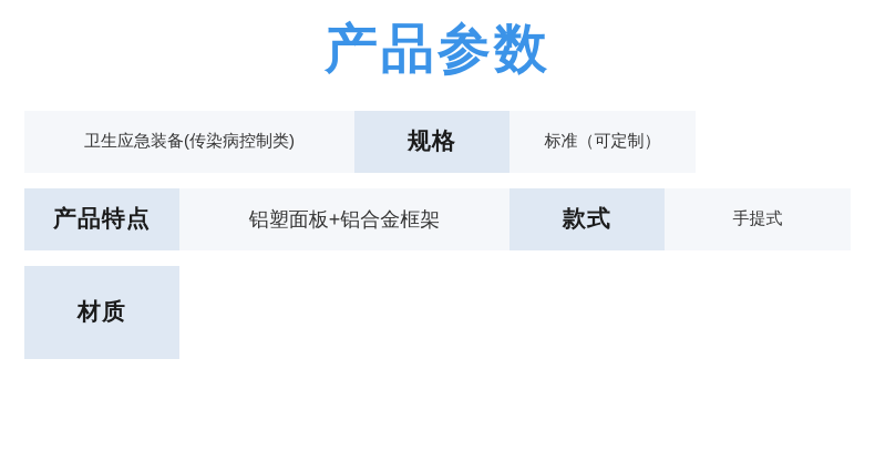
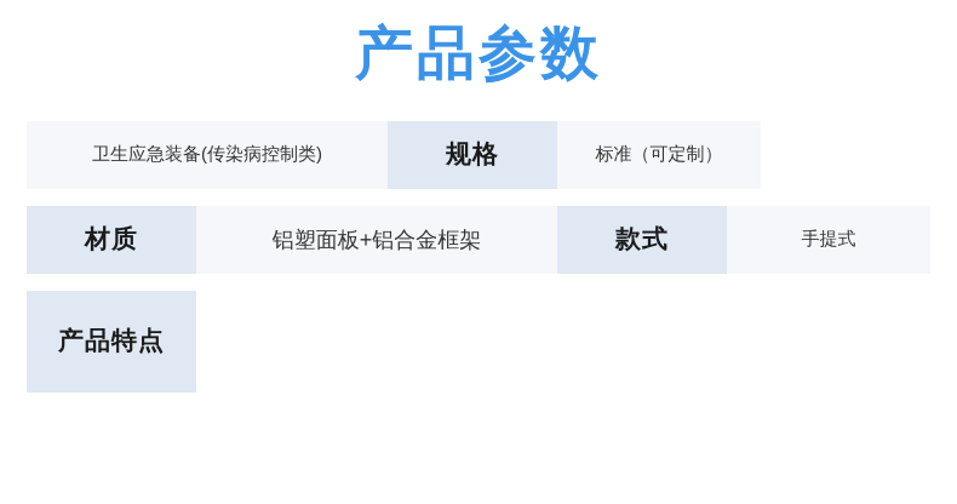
  产品参数
  卫生应急装备(传染病控制类)
  规格
  标准（可定制）
- 产品特点
+ 材质
  铝塑面板+铝合金框架
  款式
  手提式
- 材质
+ 产品特点
